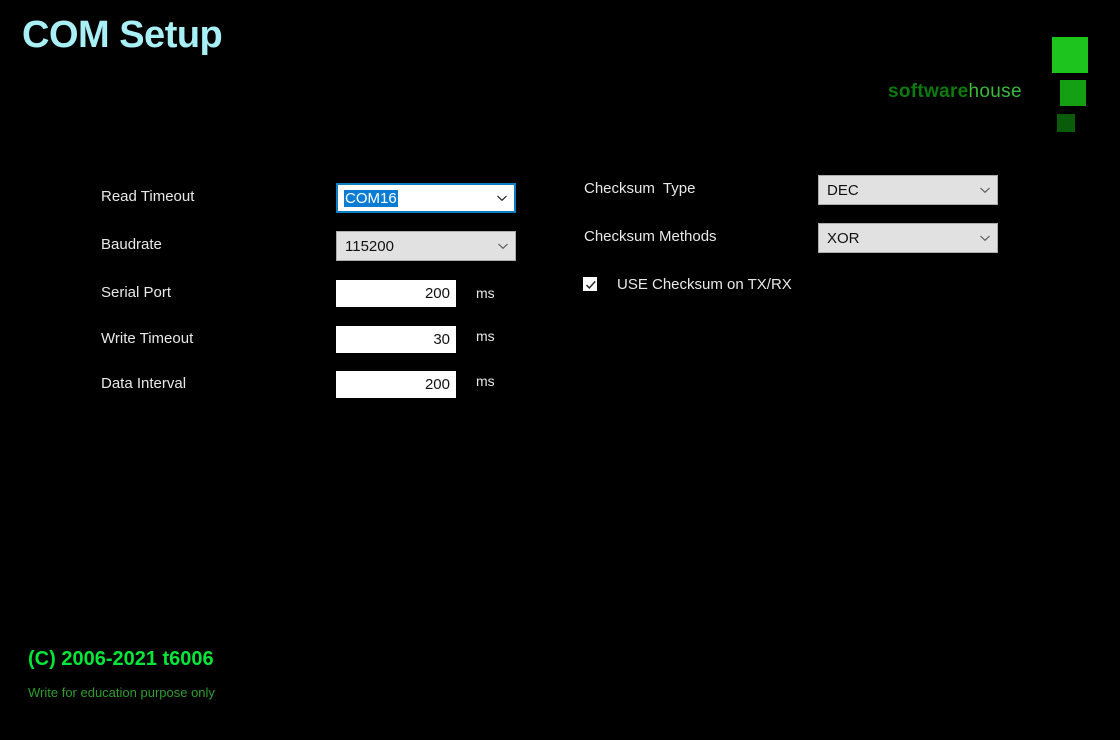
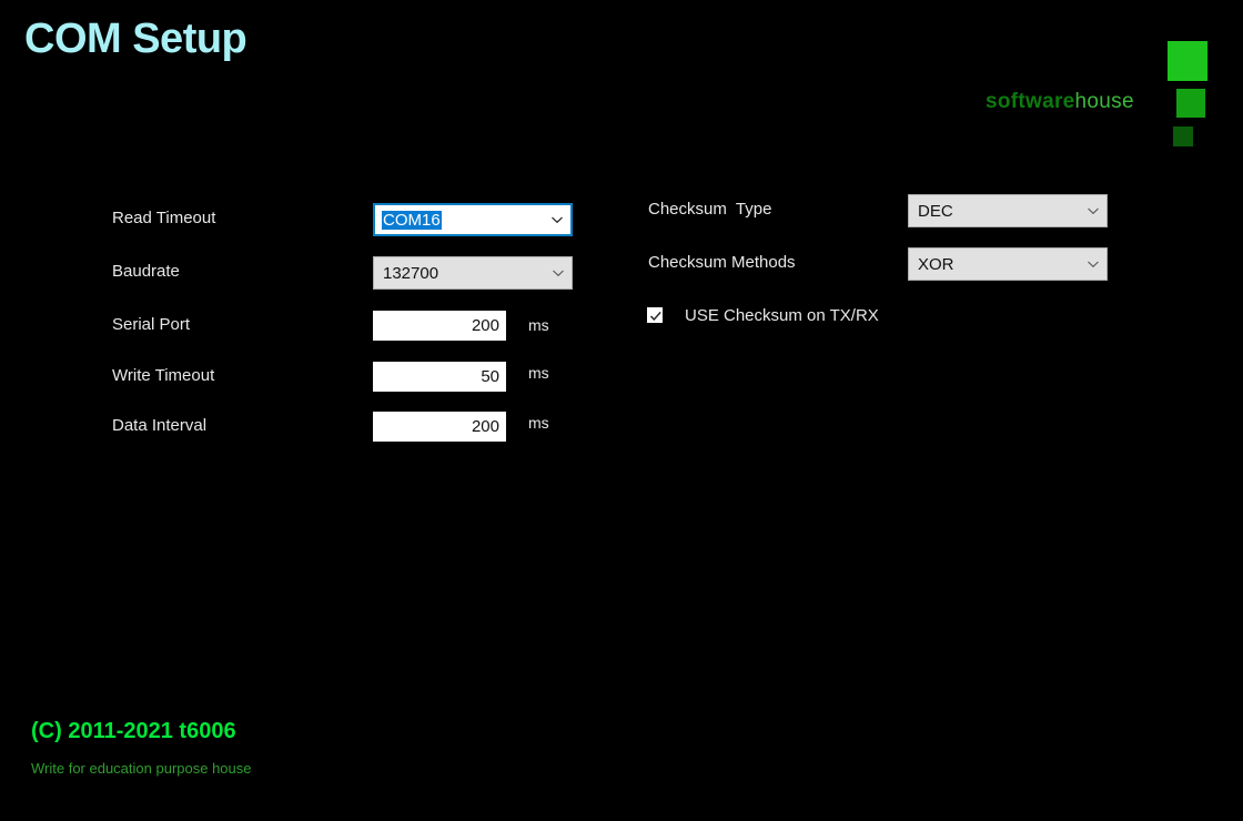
  COM Setup
  softwarehouse
  Read Timeout
  COM16
  Baudrate
- 115200
+ 132700
  Serial Port
  200
  ms
  Write Timeout
- 30
+ 50
  ms
  Data Interval
  200
  ms
  Checksum Type
  DEC
  Checksum Methods
  XOR
  USE Checksum on TX/RX
- (C) 2006-2021 t6006
+ (C) 2011-2021 t6006
- Write for education purpose only
+ Write for education purpose house
